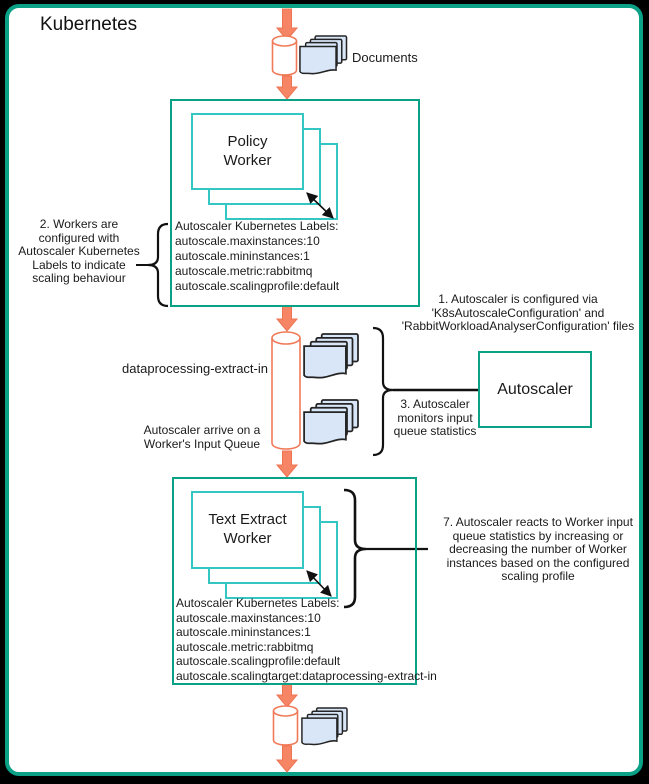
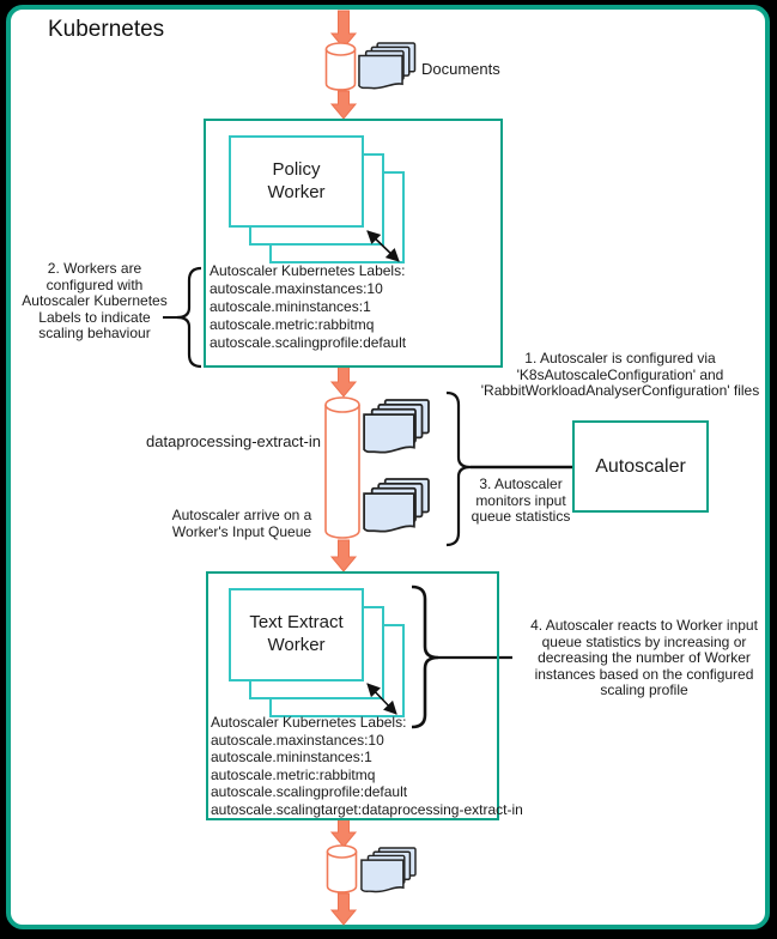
  Kubernetes
  Policy Worker
  Text Extract Worker
  Autoscaler Kubernetes Labels:
  autoscale.maxinstances:10
  autoscale.mininstances:1
  autoscale.metric:rabbitmq
  autoscale.scalingprofile:default
  Autoscaler Kubernetes Labels:
  autoscale.maxinstances:10
  autoscale.mininstances:1
  autoscale.metric:rabbitmq
  autoscale.scalingprofile:default
  autoscale.scalingtarget:dataprocessing-extract-in
  Documents
  dataprocessing-extract-in
  Autoscaler arrive on a Worker's Input Queue
  Autoscaler
  1. Autoscaler is configured via 'K8sAutoscaleConfiguration' and 'RabbitWorkloadAnalyserConfiguration' files
  2. Workers are configured with Autoscaler Kubernetes Labels to indicate scaling behaviour
  3. Autoscaler monitors input queue statistics
- 7. Autoscaler reacts to Worker input queue statistics by increasing or decreasing the number of Worker instances based on the configured scaling profile
+ 4. Autoscaler reacts to Worker input queue statistics by increasing or decreasing the number of Worker instances based on the configured scaling profile
